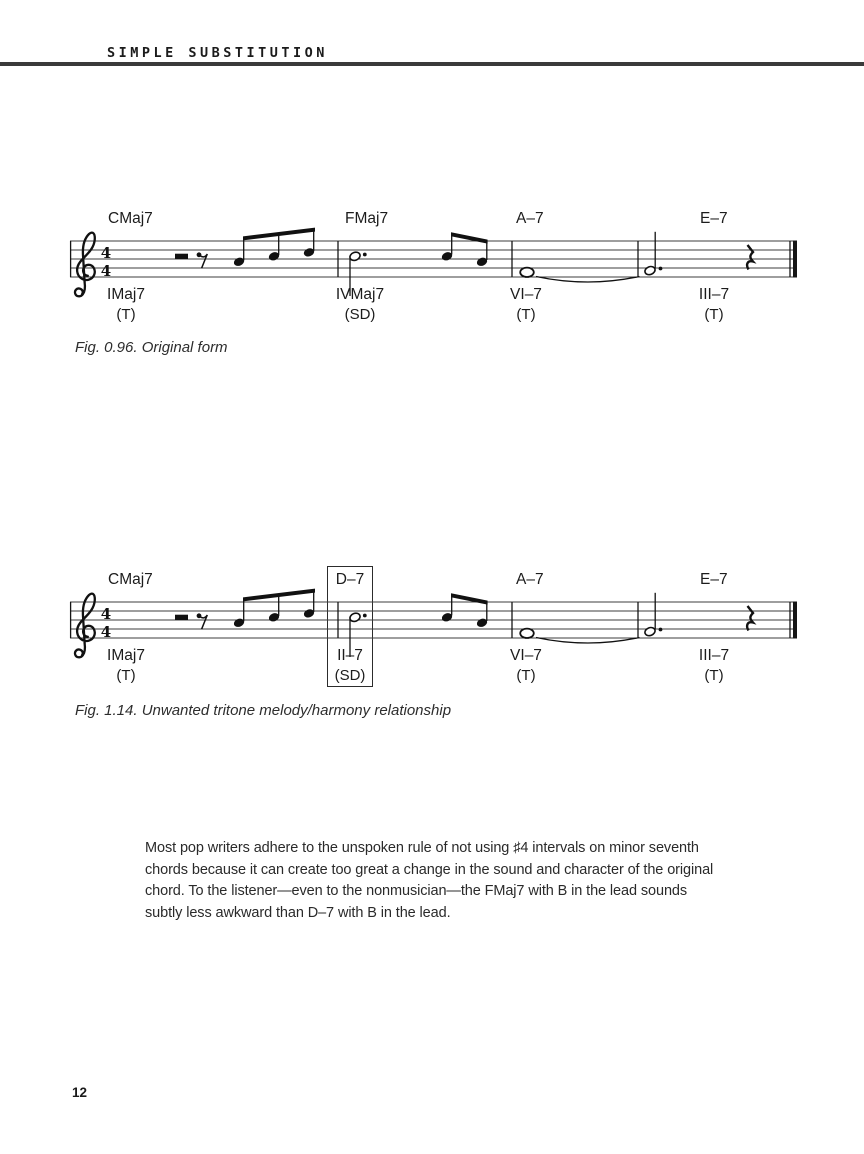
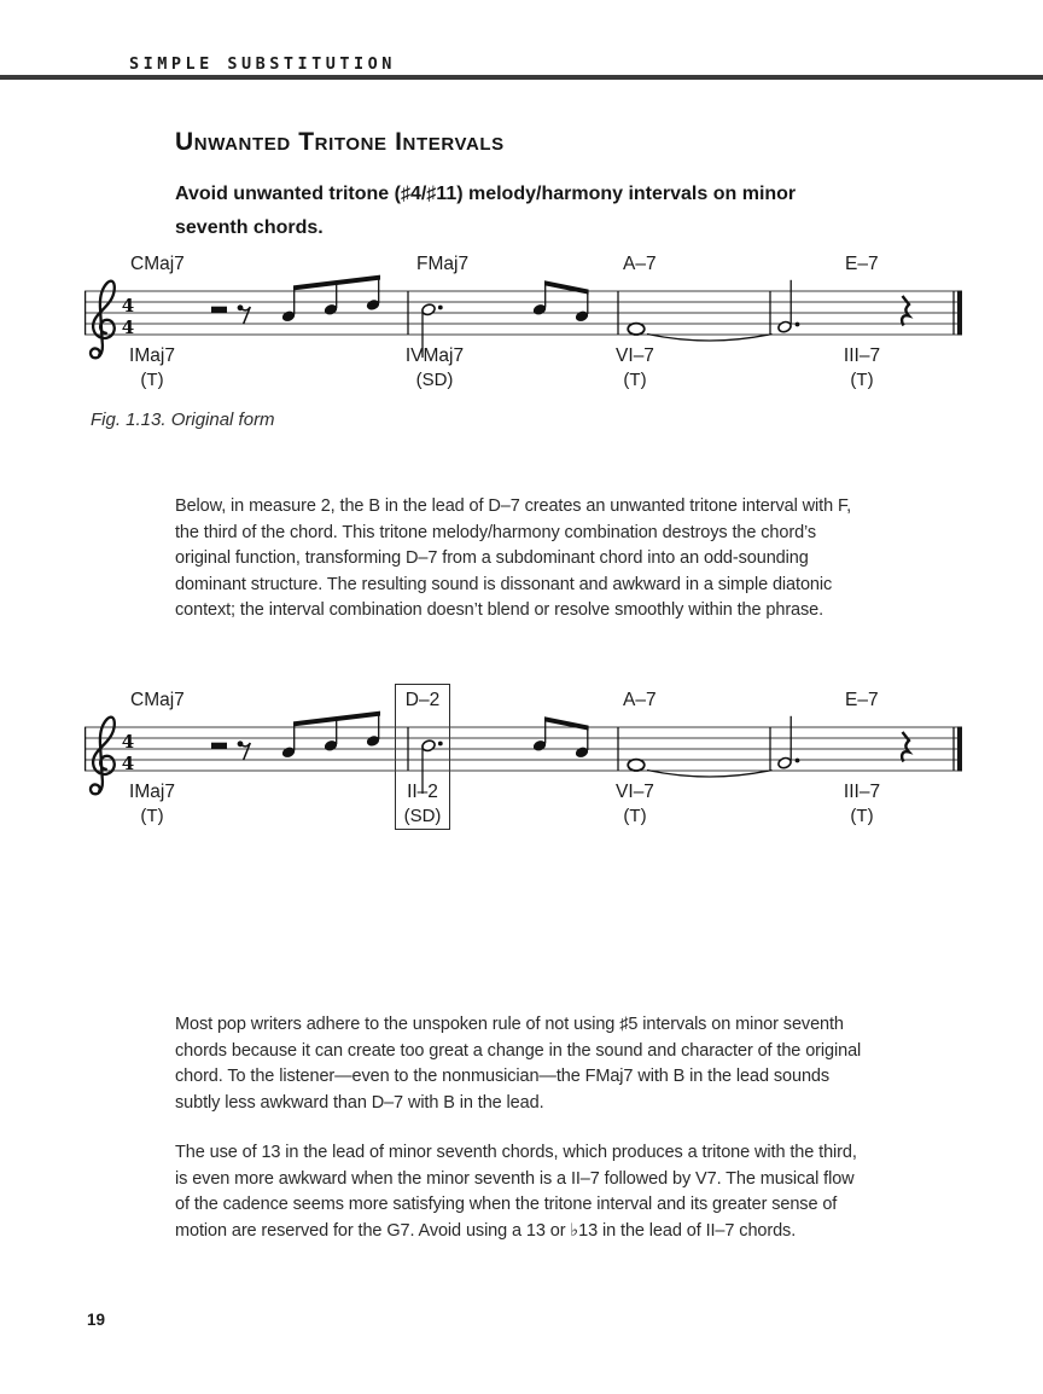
  SIMPLE SUBSTITUTION
+ Unwanted Tritone Intervals
+ Avoid unwanted tritone (♯4/♯11) melody/harmony intervals on minor seventh chords.
  CMaj7
  FMaj7
  A–7
  E–7
  4
  4
  IMaj7
  IVMaj7
  VI–7
  III–7
  (T)
  (SD)
  (T)
  (T)
- Fig. 0.96. Original form
+ Fig. 1.13. Original form
+ Below, in measure 2, the B in the lead of D–7 creates an unwanted tritone interval with F, the third of the chord. This tritone melody/harmony combination destroys the chord’s original function, transforming D–7 from a subdominant chord into an odd-sounding dominant structure. The resulting sound is dissonant and awkward in a simple diatonic context; the interval combination doesn’t blend or resolve smoothly within the phrase.
  CMaj7
- D–7
+ D–2
  A–7
  E–7
  4
  4
  IMaj7
- II–7
+ II–2
  VI–7
  III–7
  (T)
  (SD)
  (T)
  (T)
- Fig. 1.14. Unwanted tritone melody/harmony relationship
- Most pop writers adhere to the unspoken rule of not using ♯4 intervals on minor seventh chords because it can create too great a change in the sound and character of the original chord. To the listener—even to the nonmusician—the FMaj7 with B in the lead sounds subtly less awkward than D–7 with B in the lead.
+ Most pop writers adhere to the unspoken rule of not using ♯5 intervals on minor seventh chords because it can create too great a change in the sound and character of the original chord. To the listener—even to the nonmusician—the FMaj7 with B in the lead sounds subtly less awkward than D–7 with B in the lead.
+ The use of 13 in the lead of minor seventh chords, which produces a tritone with the third, is even more awkward when the minor seventh is a II–7 followed by V7. The musical flow of the cadence seems more satisfying when the tritone interval and its greater sense of motion are reserved for the G7. Avoid using a 13 or ♭13 in the lead of II–7 chords.
- 12
+ 19
